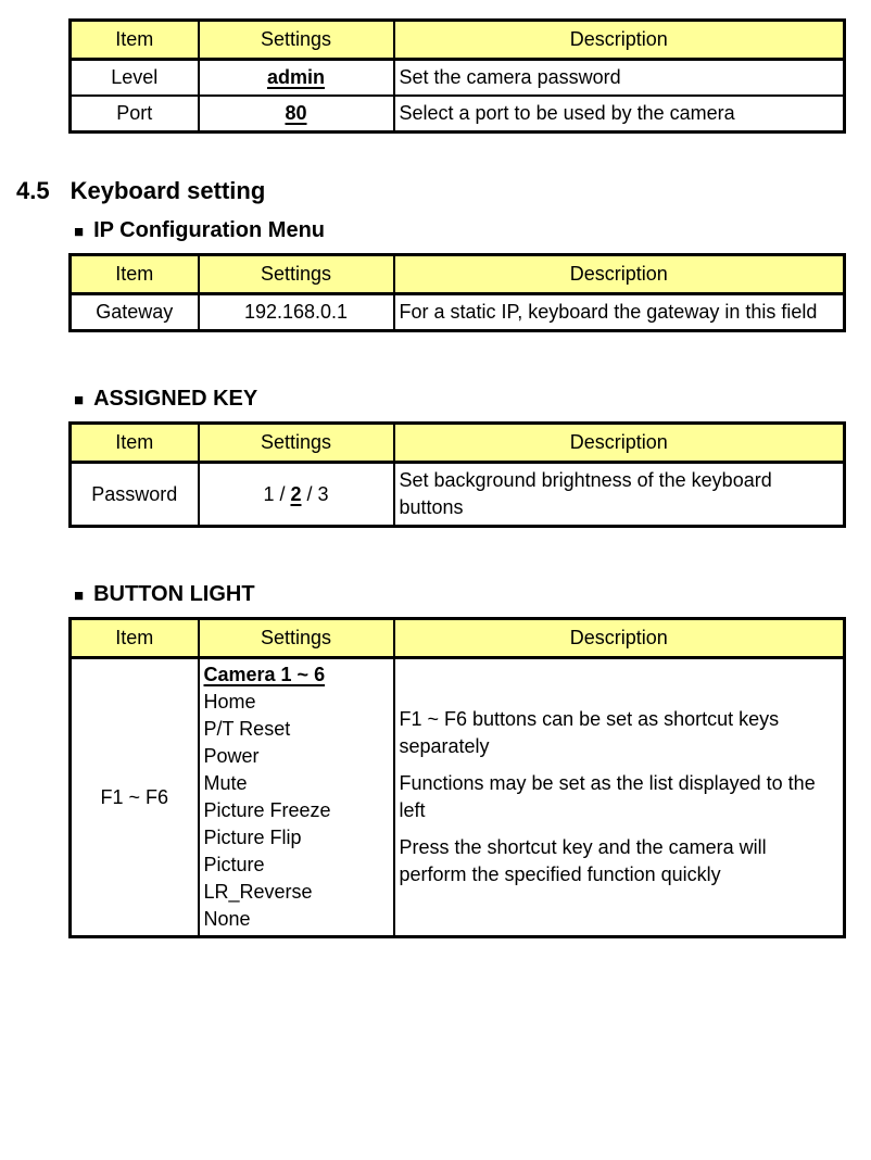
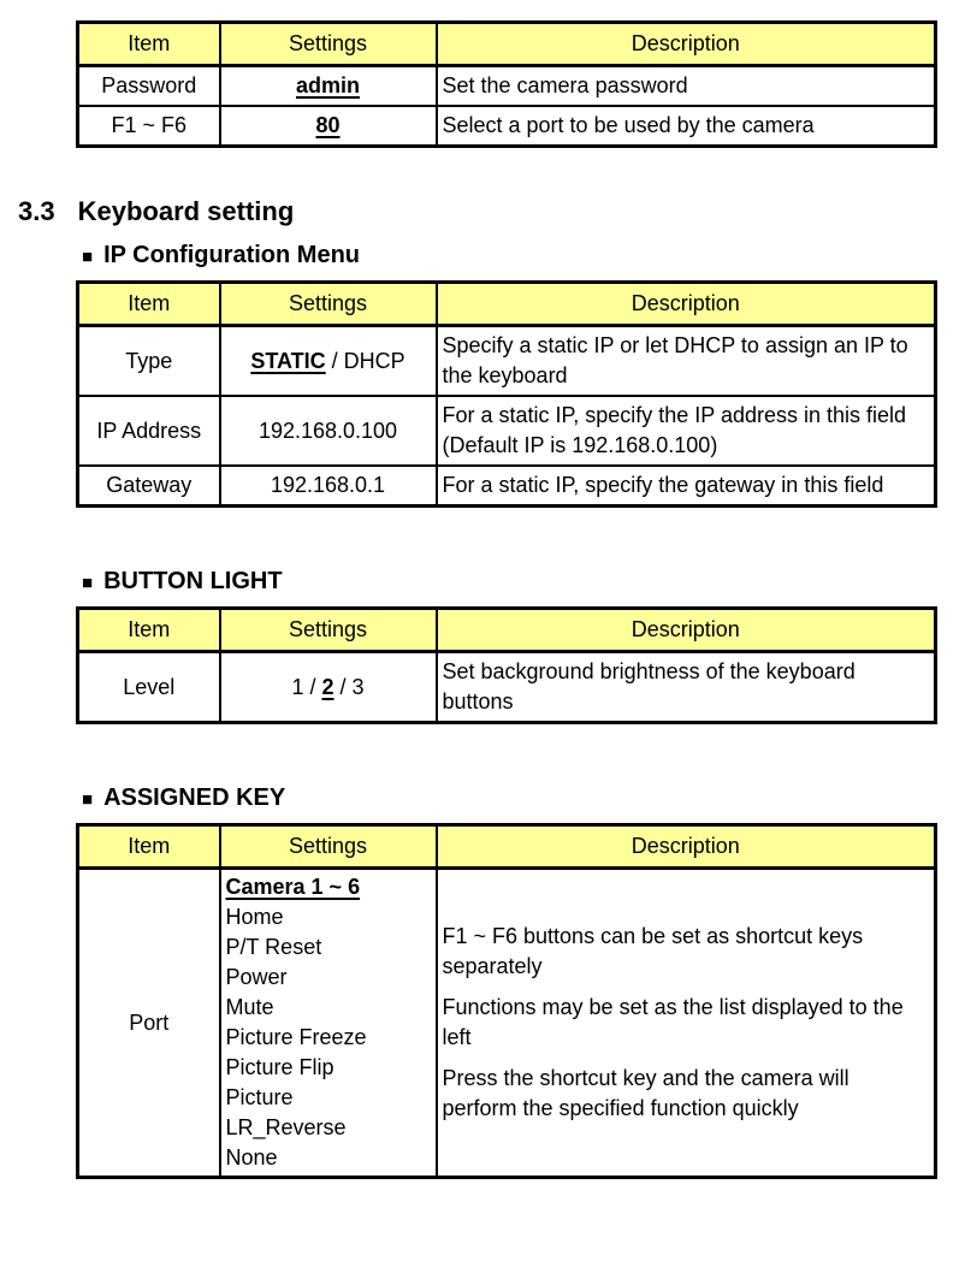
  Item	Settings	Description
- Level	admin	Set the camera password
+ Password	admin	Set the camera password
- Port	80	Select a port to be used by the camera
+ F1 ~ F6	80	Select a port to be used by the camera
- 4.5
+ 3.3
  Keyboard setting
  ■
  IP Configuration Menu
  Item	Settings	Description
+ Type	STATIC / DHCP	Specify a static IP or let DHCP to assign an IP to the keyboard
+ IP Address	192.168.0.100	For a static IP, specify the IP address in this field(Default IP is 192.168.0.100)
- Gateway	192.168.0.1	For a static IP, keyboard the gateway in this field
+ Gateway	192.168.0.1	For a static IP, specify the gateway in this field
  ■
- ASSIGNED KEY
+ BUTTON LIGHT
  Item	Settings	Description
- Password	1 / 2 / 3	Set background brightness of the keyboard buttons
+ Level	1 / 2 / 3	Set background brightness of the keyboard buttons
  ■
- BUTTON LIGHT
+ ASSIGNED KEY
  Item	Settings	Description
- F1 ~ F6	Camera 1 ~ 6HomeP/T ResetPowerMutePicture FreezePicture FlipPictureLR_ReverseNone	F1 ~ F6 buttons can be set as shortcut keys separatelyFunctions may be set as the list displayed to the leftPress the shortcut key and the camera will perform the specified function quickly
+ Port	Camera 1 ~ 6HomeP/T ResetPowerMutePicture FreezePicture FlipPictureLR_ReverseNone	F1 ~ F6 buttons can be set as shortcut keys separatelyFunctions may be set as the list displayed to the leftPress the shortcut key and the camera will perform the specified function quickly
